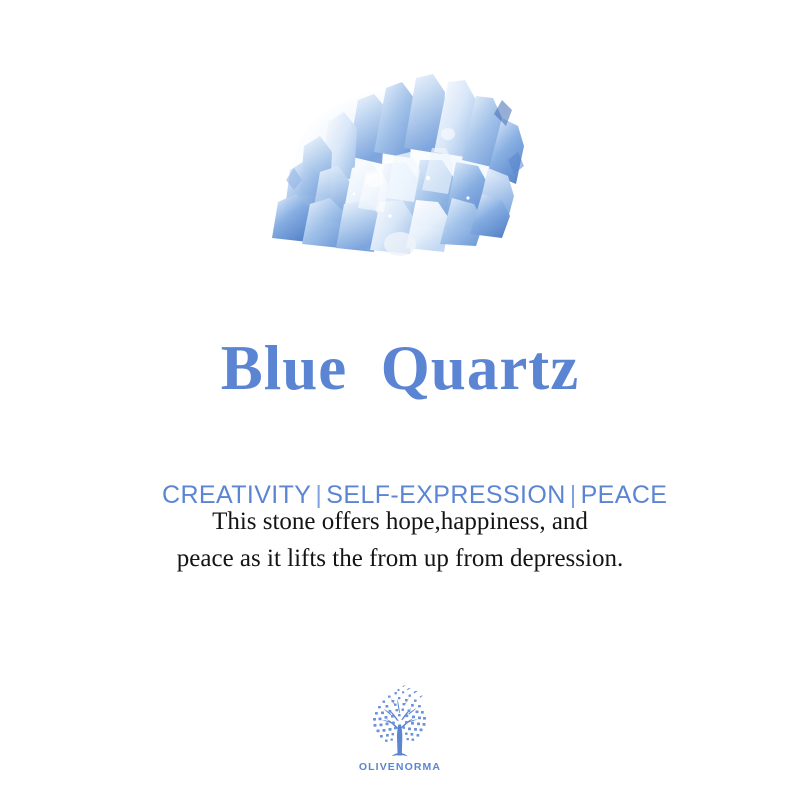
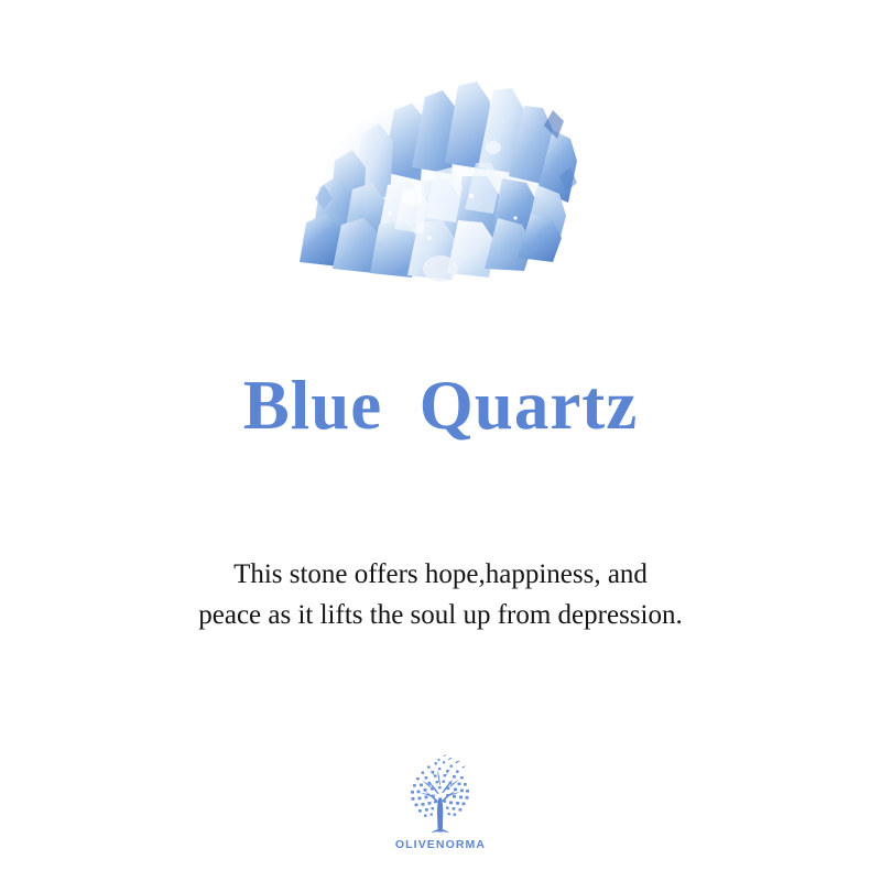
  Blue Quartz
- CREATIVITY | SELF-EXPRESSION | PEACE
  This stone offers hope,happiness, and
- peace as it lifts the from up from depression.
+ peace as it lifts the soul up from depression.
  OLIVENORMA
